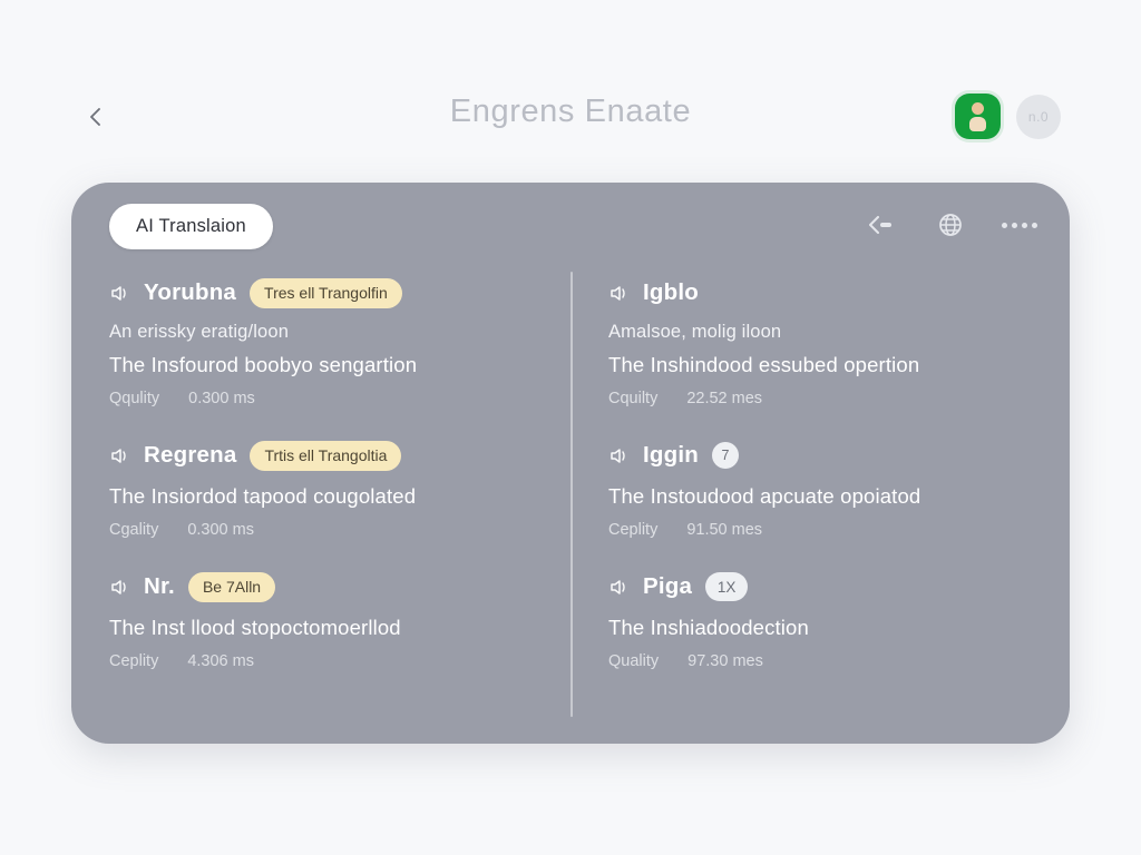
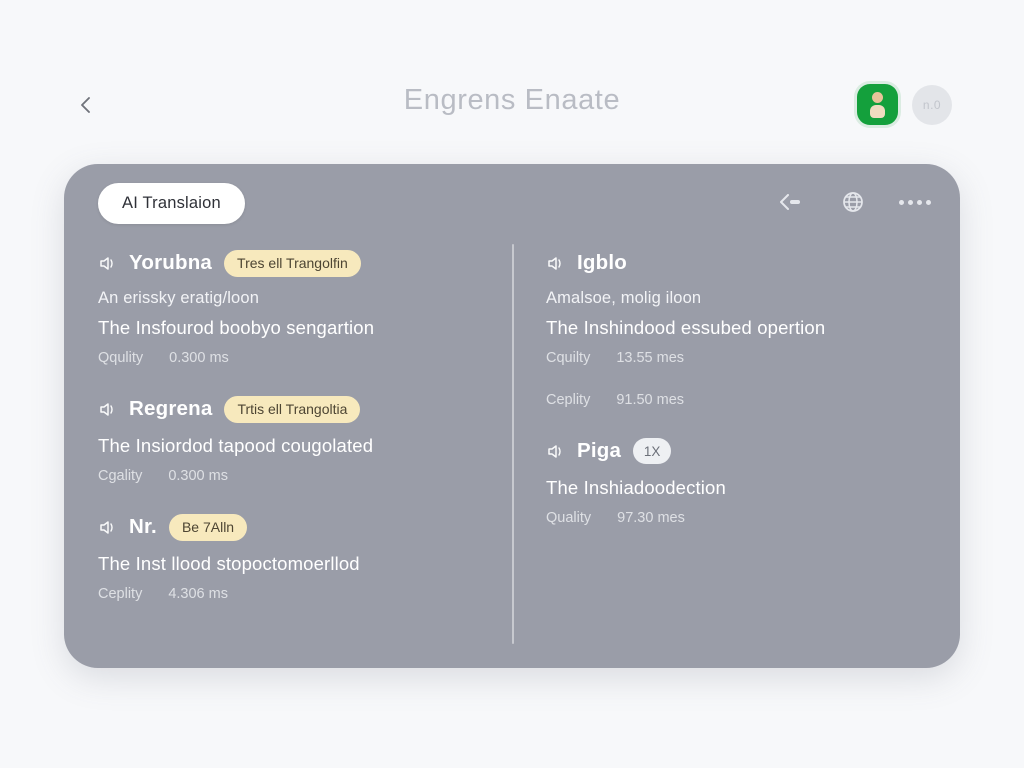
  Engrens Enaate
  n.0
  AI Translaion
  Yorubna
  Tres ell Trangolfin
  An erissky eratig/loon
  The Insfourod boobyo sengartion
  Qqulity
  0.300 ms
  Regrena
  Trtis ell Trangoltia
  The Insiordod tapood cougolated
  Cgality
  0.300 ms
  Nr.
  Be 7Alln
  The Inst llood stopoctomoerllod
  Ceplity
  4.306 ms
  Igblo
  Amalsoe, molig iloon
  The Inshindood essubed opertion
  Cquilty
- 22.52 mes
+ 13.55 mes
- Iggin
- 7
- The Instoudood apcuate opoiatod
  Ceplity
  91.50 mes
  Piga
  1X
  The Inshiadoodection
  Quality
  97.30 mes
